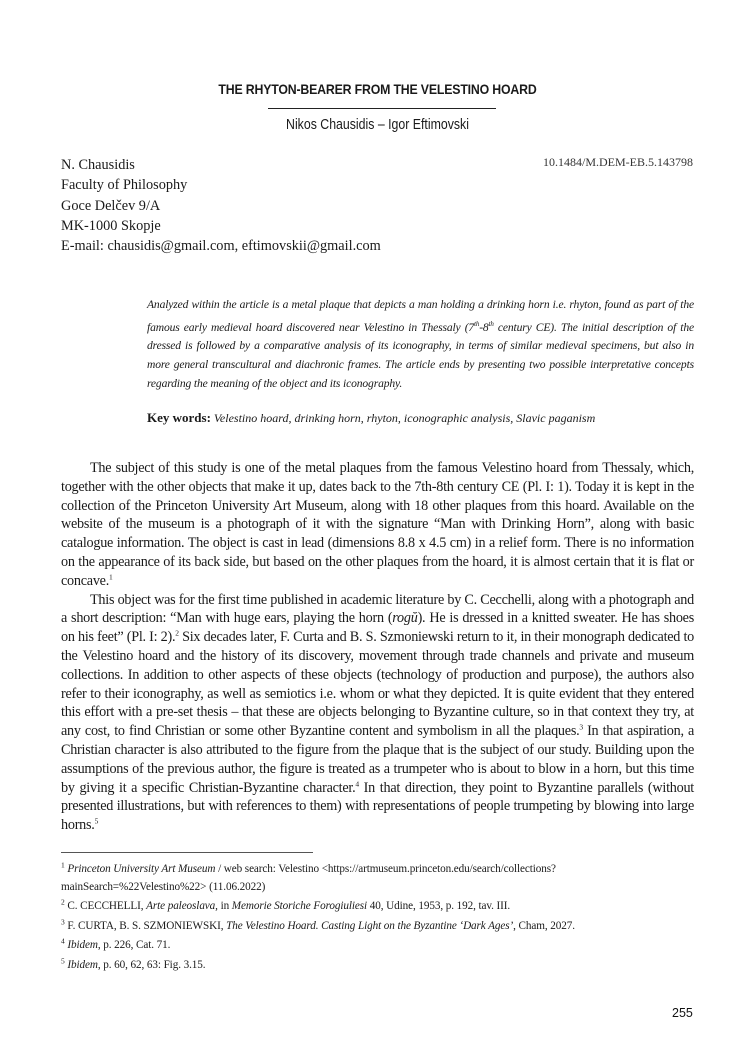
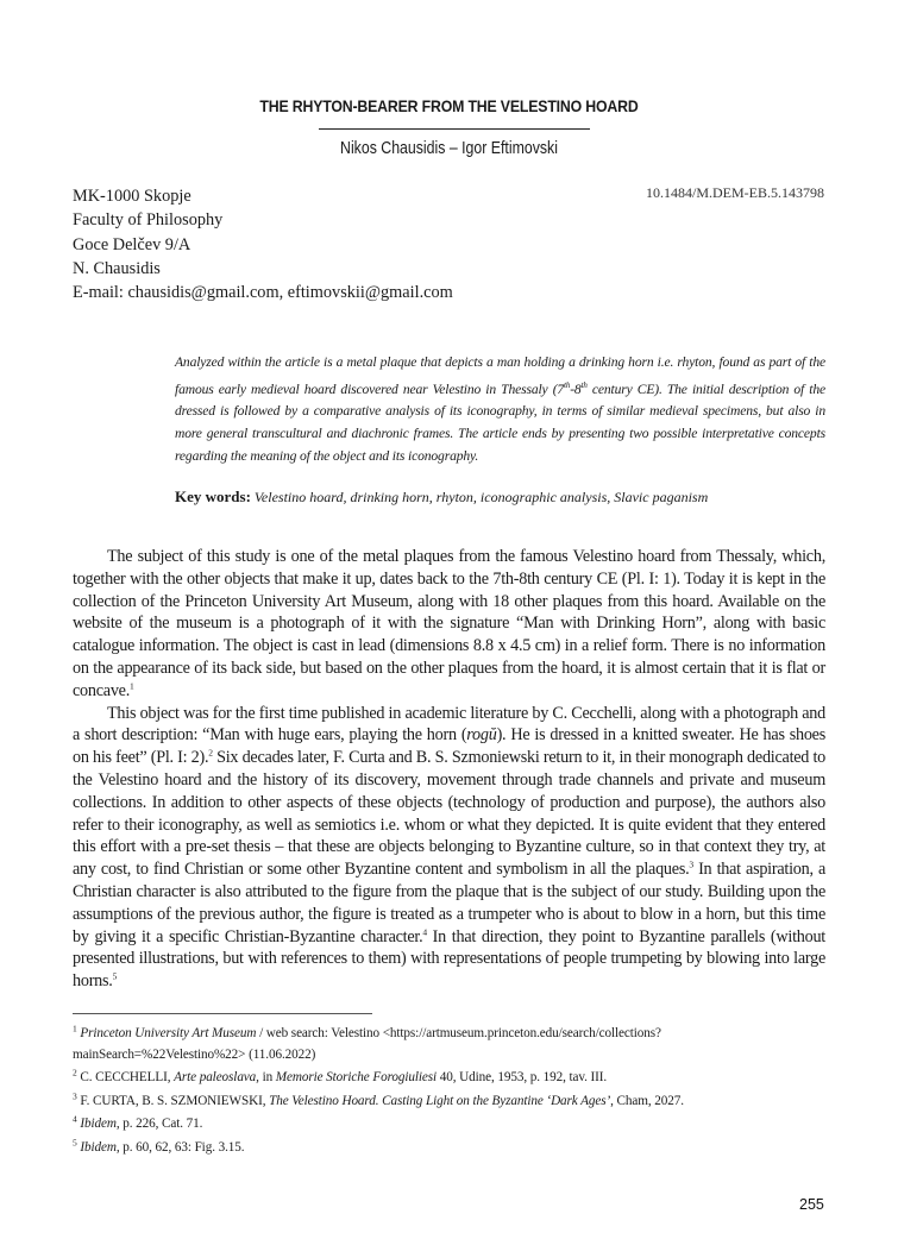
  THE RHYTON-BEARER FROM THE VELESTINO HOARD
  Nikos Chausidis – Igor Eftimovski
- N. Chausidis
+ MK-1000 Skopje
  Faculty of Philosophy
  Goce Delčev 9/A
- MK-1000 Skopje
+ N. Chausidis
  E-mail: chausidis@gmail.com, eftimovskii@gmail.com
  10.1484/M.DEM-EB.5.143798
  Analyzed within the article is a metal plaque that depicts a man holding a drinking horn i.e. rhyton, found as part of the famous early medieval hoard discovered near Velestino in Thessaly (7th-8th century CE). The initial description of the dressed is followed by a comparative analysis of its iconography, in terms of similar medieval specimens, but also in more general transcultural and diachronic frames. The article ends by presenting two possible interpretative concepts regarding the meaning of the object and its iconography.
  Key words: Velestino hoard, drinking horn, rhyton, iconographic analysis, Slavic paganism
  The subject of this study is one of the metal plaques from the famous Velestino hoard from Thessaly, which, together with the other objects that make it up, dates back to the 7th-8th century CE (Pl. I: 1). Today it is kept in the collection of the Princeton University Art Museum, along with 18 other plaques from this hoard. Available on the website of the museum is a photograph of it with the signature “Man with Drinking Horn”, along with basic catalogue information. The object is cast in lead (dimensions 8.8 x 4.5 cm) in a relief form. There is no information on the appearance of its back side, but based on the other plaques from the hoard, it is almost certain that it is flat or concave.1
  This object was for the first time published in academic literature by C. Cecchelli, along with a photograph and a short description: “Man with huge ears, playing the horn (rogŭ). He is dressed in a knitted sweater. He has shoes on his feet” (Pl. I: 2).2 Six decades later, F. Curta and B. S. Szmoniewski return to it, in their monograph dedicated to the Velestino hoard and the history of its discovery, movement through trade channels and private and museum collections. In addition to other aspects of these objects (technology of production and purpose), the authors also refer to their iconography, as well as semiotics i.e. whom or what they depicted. It is quite evident that they entered this effort with a pre-set thesis – that these are objects belonging to Byzantine culture, so in that context they try, at any cost, to find Christian or some other Byzantine content and symbolism in all the plaques.3 In that aspiration, a Christian character is also attributed to the figure from the plaque that is the subject of our study. Building upon the assumptions of the previous author, the figure is treated as a trumpeter who is about to blow in a horn, but this time by giving it a specific Christian-Byzantine character.4 In that direction, they point to Byzantine parallels (without presented illustrations, but with references to them) with representations of people trumpeting by blowing into large horns.5
  1 Princeton University Art Museum / web search: Velestino <https://artmuseum.princeton.edu/search/collections?mainSearch=%22Velestino%22> (11.06.2022)
  2 C. CECCHELLI, Arte paleoslava, in Memorie Storiche Forogiuliesi 40, Udine, 1953, p. 192, tav. III.
  3 F. CURTA, B. S. SZMONIEWSKI, The Velestino Hoard. Casting Light on the Byzantine ‘Dark Ages’, Cham, 2027.
  4 Ibidem, p. 226, Cat. 71.
  5 Ibidem, p. 60, 62, 63: Fig. 3.15.
  255
